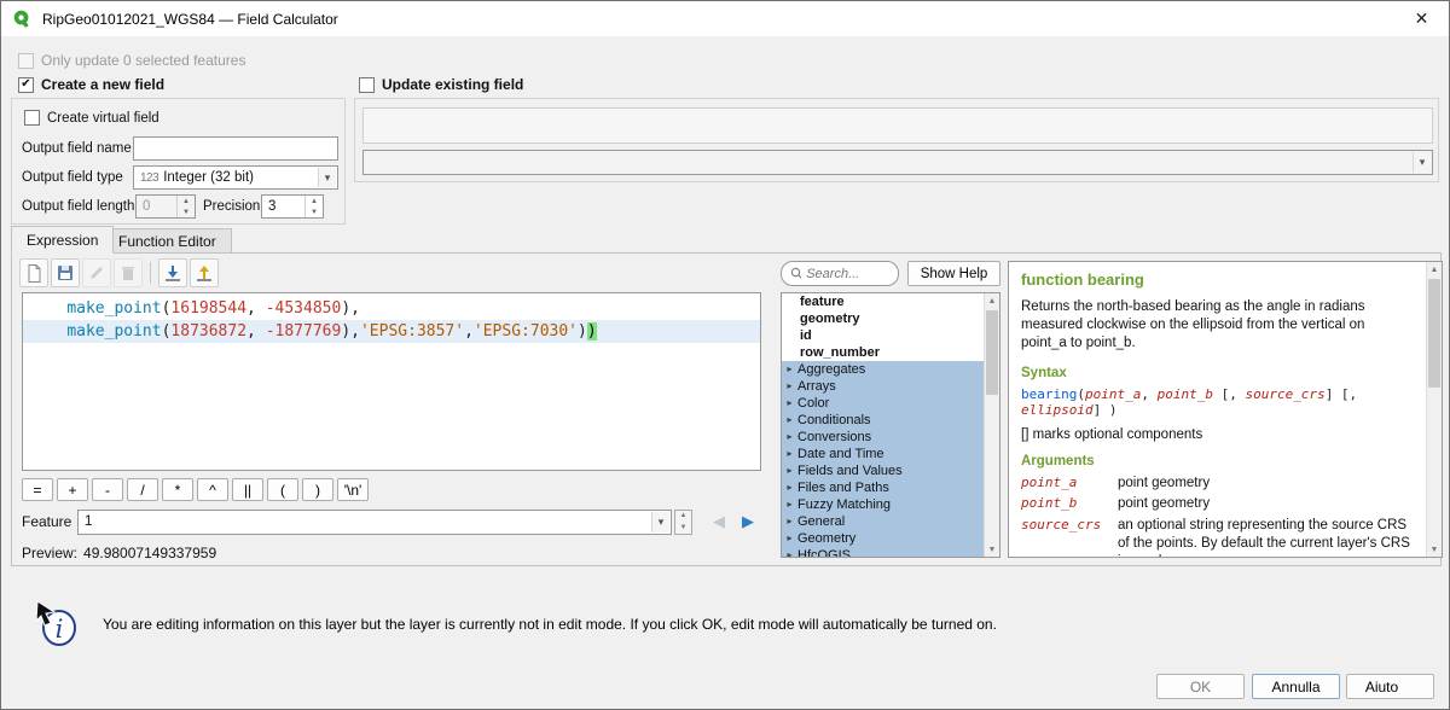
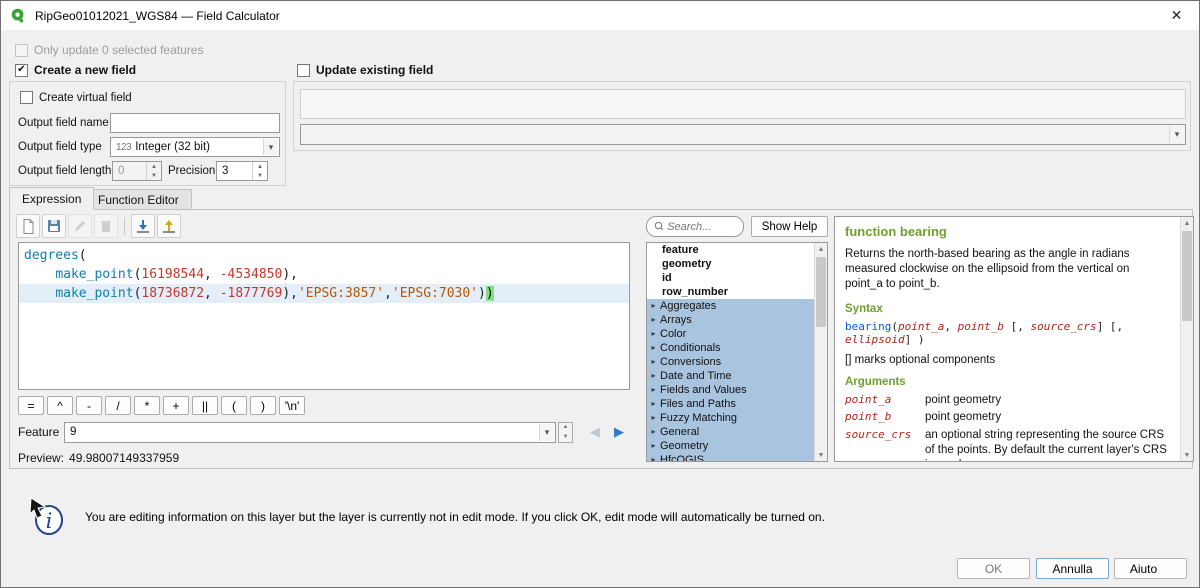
  RipGeo01012021_WGS84 — Field Calculator
  ✕
  Only update 0 selected features
  Create a new field
  Update existing field
  Create virtual field
  Output field name
  Output field type
  123
  Integer (32 bit)
  ▾
  Output field length
  0
  Precision
  3
  ▾
  Expression
  Function Editor
+ degrees(
  make_point(16198544, -4534850),
  make_point(18736872, -1877769),'EPSG:3857','EPSG:7030'))
  =
- +
+ ^
  -
  /
  *
- ^
+ +
  ||
  (
  )
  '\n'
  Feature
- 1
+ 9
  ▾
  ◀
  ▶
  Preview:
  49.98007149337959
  Search...
  Show Help
  feature
  geometry
  id
  row_number
  ▸
  Aggregates
  ▸
  Arrays
  ▸
  Color
  ▸
  Conditionals
  ▸
  Conversions
  ▸
  Date and Time
  ▸
  Fields and Values
  ▸
  Files and Paths
  ▸
  Fuzzy Matching
  ▸
  General
  ▸
  Geometry
  ▸
  HfcQGIS
  function bearing
  Returns the north-based bearing as the angle in radians measured clockwise on the ellipsoid from the vertical on point_a to point_b.
  Syntax
  bearing(point_a, point_b [, source_crs] [, ellipsoid] )
  [] marks optional components
  Arguments
  point_a
  point geometry
  point_b
  point geometry
  source_crs
  an optional string representing the source CRS of the points. By default the current layer's CRS
  i
  You are editing information on this layer but the layer is currently not in edit mode. If you click OK, edit mode will automatically be turned on.
  OK
  Annulla
  Aiuto
